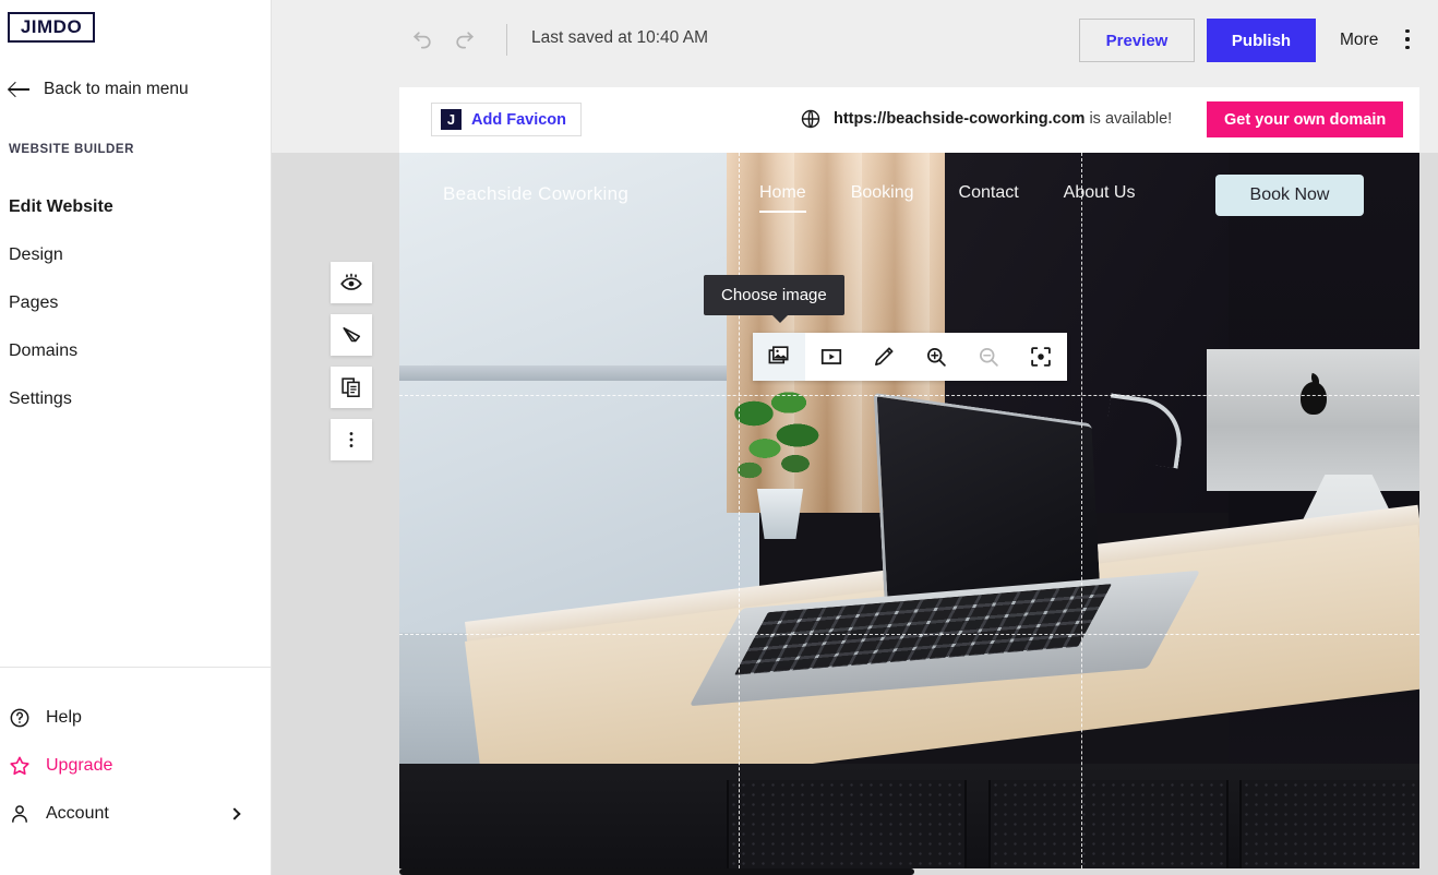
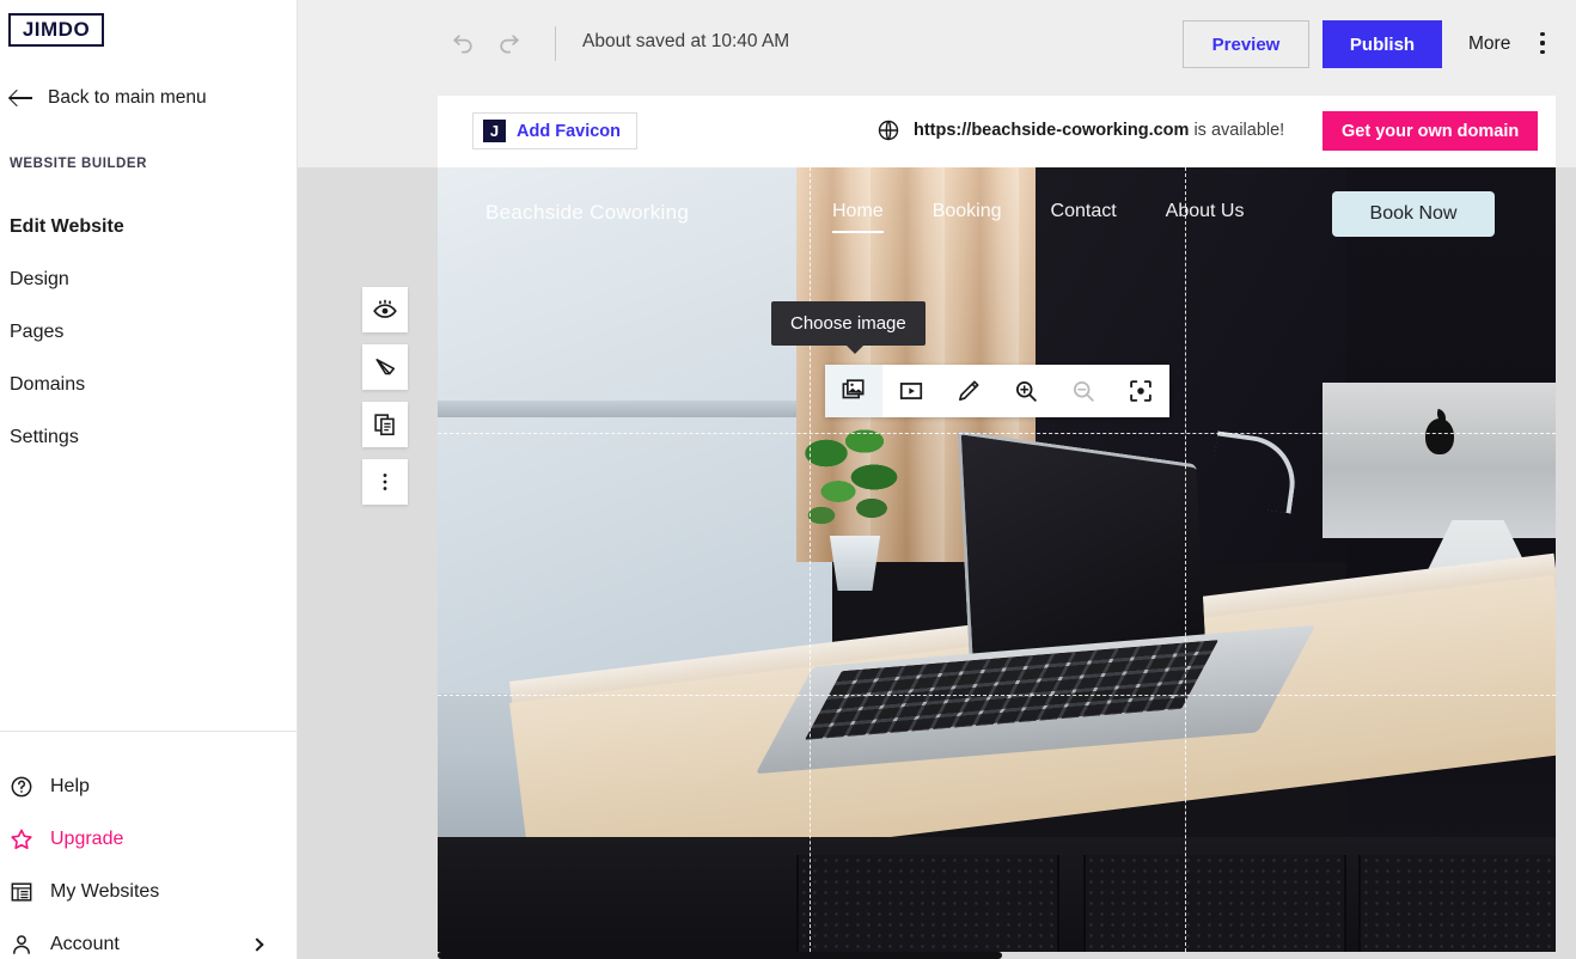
  JIMDO
  Back to main menu
  WEBSITE BUILDER
  Edit Website
  Design
  Pages
  Domains
  Settings
  Help
  Upgrade
+ My Websites
  Account
- Last saved at 10:40 AM
+ About saved at 10:40 AM
  Preview
  Publish
  More
  J
  Add Favicon
  https://beachside-coworking.com is available!
  Get your own domain
  Beachside Coworking
  Home
  Booking
  Contact
  About Us
  Book Now
  Choose image
